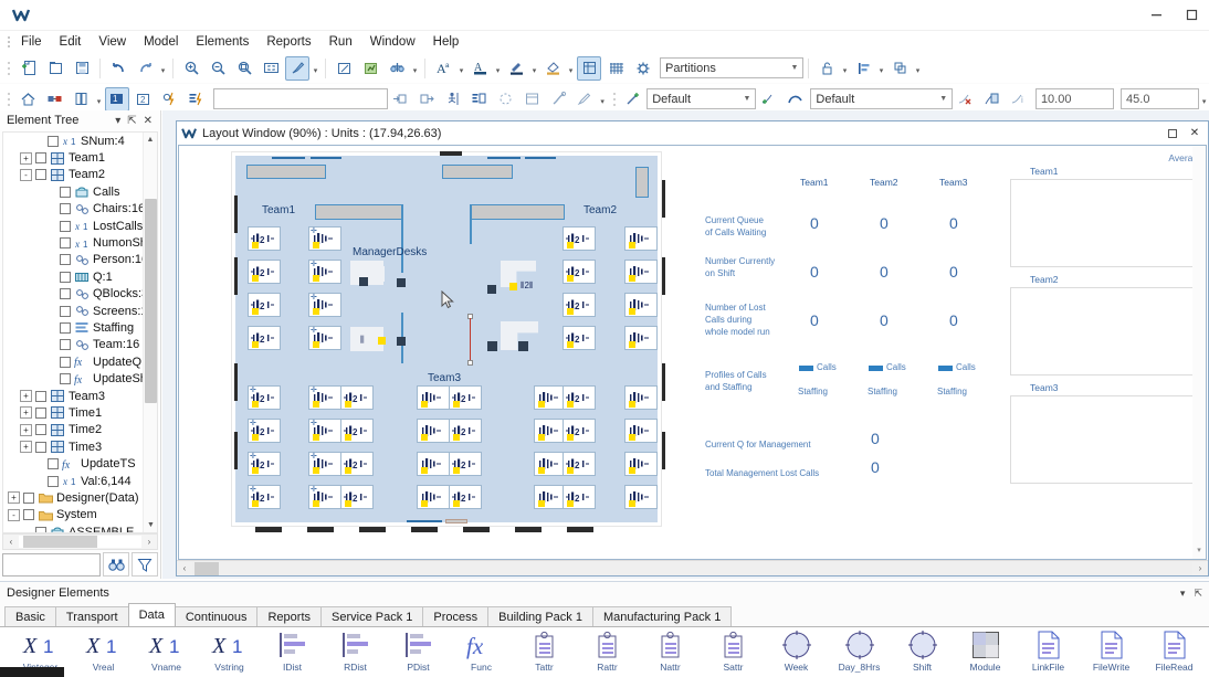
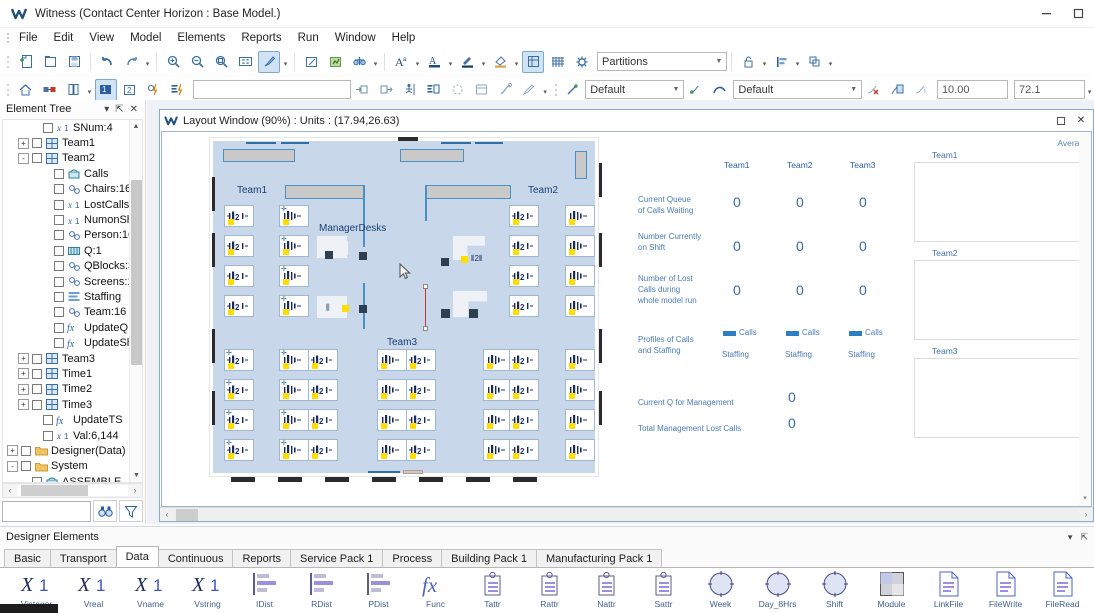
+ Witness (Contact Center Horizon : Base Model.)
  File
  Edit
  View
  Model
  Elements
  Reports
  Run
  Window
  Help
  A
  A
  Partitions
  1
  2
  Default
  Default
  i
  10.00
- 45.0
+ 72.1
  Element Tree
  ▾
  ⇱
  ✕
  x
  1
  SNum:4
  +
  Team1
  -
  Team2
  Calls
  Chairs:1
  x
  1
  LostCalls
  x
  1
  Person:1
  Q:1
  QBlocks:
  Screens:
  Staffing
  Team:16
  fx
  UpdateQ
  fx
  UpdateS
  +
  Team3
  +
  Time1
  +
  Time2
  +
  Time3
  fx
  UpdateTS
  x
  1
  Val:6,144
  +
  Designer(Data)
  -
  System
  ASSEMBLE
  ‹
  ›
  Layout Window (90%) : Units : (17.94,26.63)
  ✕
  ⦀2⦀
  ⫼
  Team1
  Team2
  Team3
  ManagerDesks
  2
  2
  2
  2
  2
  2
  2
  2
  2
  2
  2
  2
  2
  2
  2
  2
  2
  2
  2
  2
  2
  2
  2
  2
  Team1
  Team2
  Team3
  Current Queue
  of Calls Waiting
  0
  0
  0
  Number Currently
  on Shift
  0
  0
  0
  Number of Lost
  Calls during
  whole model run
  0
  0
  0
  Profiles of Calls
  and Staffing
  Calls
  Staffing
  Calls
  Staffing
  Calls
  Staffing
  Current Q for Management
  0
  Total Management Lost Calls
  0
  Team1
  Team2
  Team3
  ‹
  ›
  Designer Elements
  ▾
  ⇱
  Basic
  Transport
  Data
  Continuous
  Reports
  Service Pack 1
  Process
  Building Pack 1
  Manufacturing Pack 1
  X
  1
  X
  1
  Vreal
  X
  1
  Vname
  X
  1
  Vstring
  IDist
  RDist
  PDist
  fx
  Func
  Tattr
  Rattr
  Nattr
  Sattr
  Week
  Day_8Hrs
  Shift
  Module
  LinkFile
  FileWrite
  FileRead
